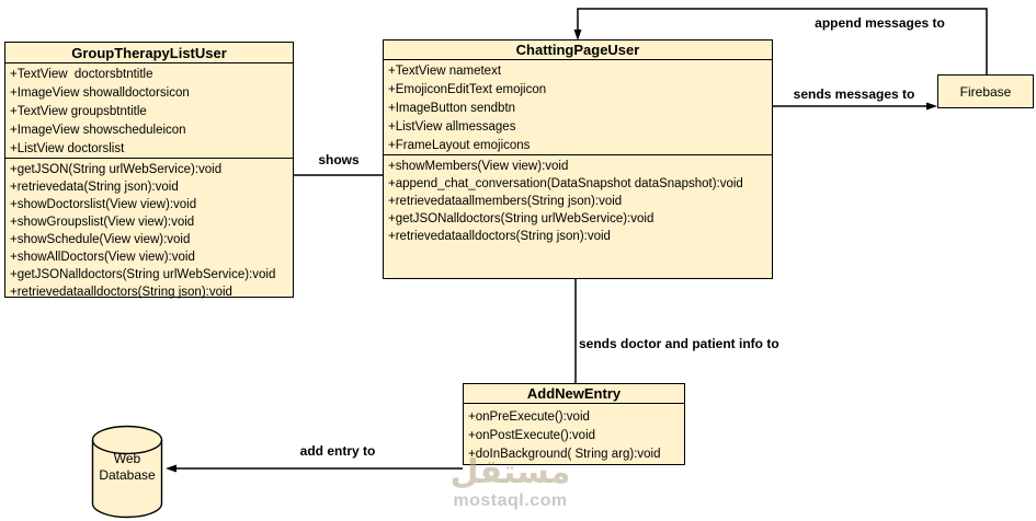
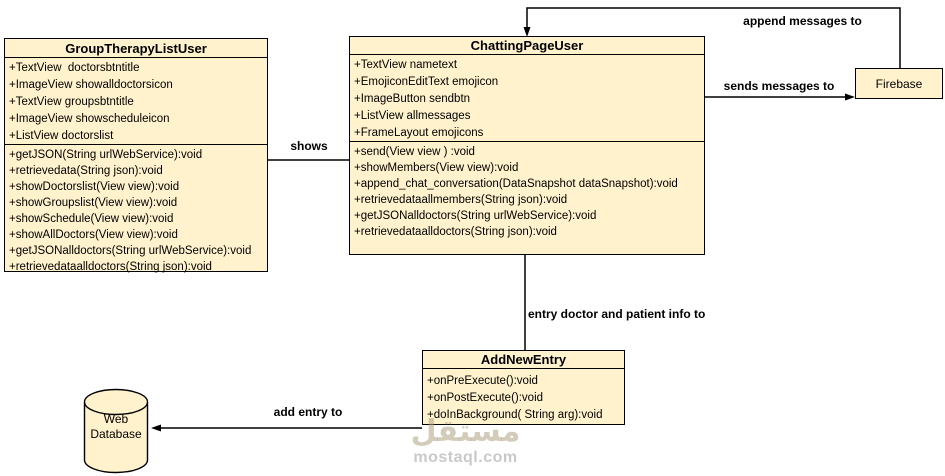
  GroupTherapyListUser
  +TextView doctorsbtntitle
  +ImageView showalldoctorsicon
  +TextView groupsbtntitle
  +ImageView showscheduleicon
  +ListView doctorslist
  +getJSON(String urlWebService):void
  +retrievedata(String json):void
  +showDoctorslist(View view):void
  +showGroupslist(View view):void
  +showSchedule(View view):void
  +showAllDoctors(View view):void
  +getJSONalldoctors(String urlWebService):void
  +retrievedataalldoctors(String json):void
  ChattingPageUser
  +TextView nametext
  +EmojiconEditText emojicon
  +ImageButton sendbtn
  +ListView allmessages
  +FrameLayout emojicons
+ +send(View view ) :void
  +showMembers(View view):void
  +append_chat_conversation(DataSnapshot dataSnapshot):void
  +retrievedataallmembers(String json):void
  +getJSONalldoctors(String urlWebService):void
  +retrievedataalldoctors(String json):void
  AddNewEntry
  +onPreExecute():void
  +onPostExecute():void
  +doInBackground( String arg):void
  Firebase
  Web Database
  append messages to
  sends messages to
  shows
- sends doctor and patient info to
+ entry doctor and patient info to
  add entry to
  مستقل
  mostaql.com
